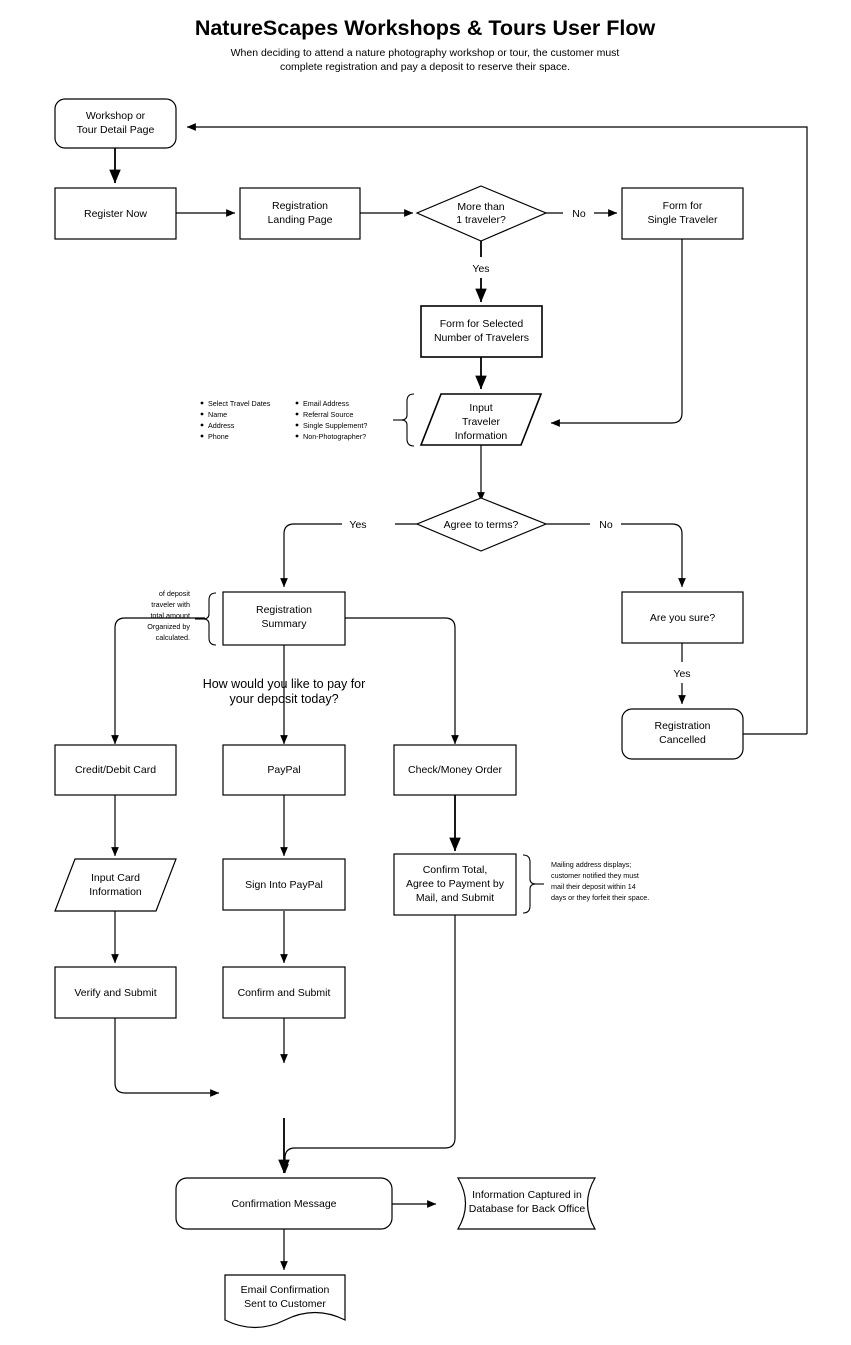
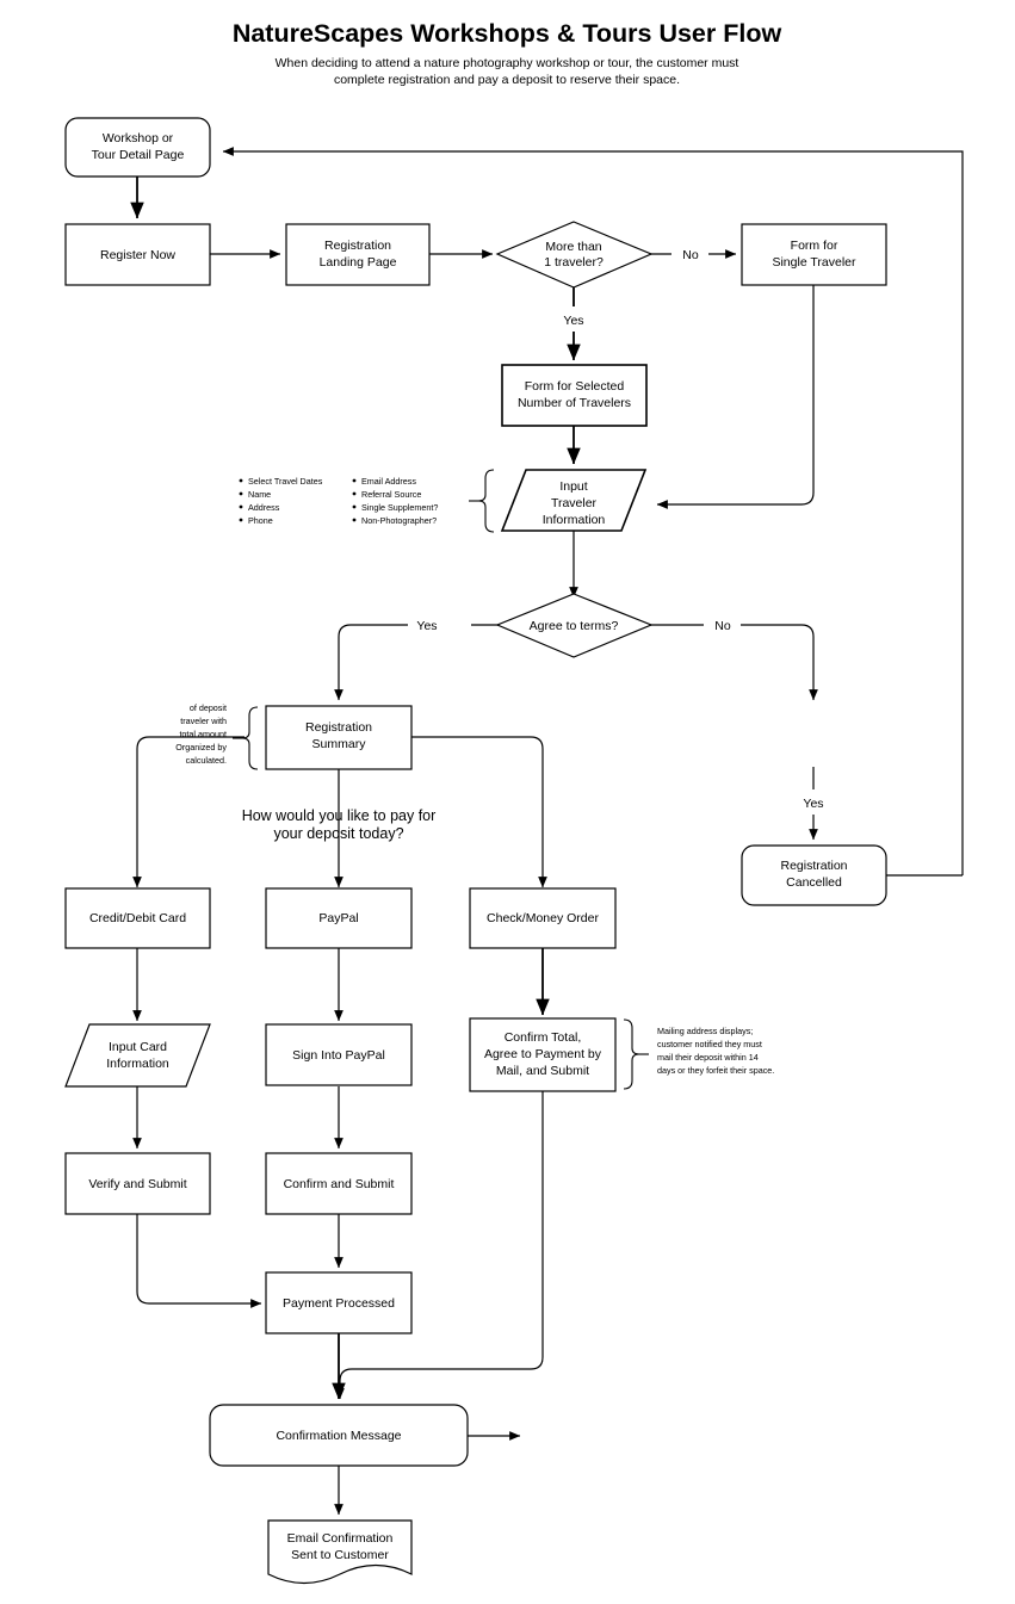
  NatureScapes Workshops & Tours User Flow
  When deciding to attend a nature photography workshop or tour, the customer must
  complete registration and pay a deposit to reserve their space.
  No
  Yes
  Yes
  No
  Yes
  Workshop or
  Tour Detail Page
  Register Now
  Registration
  Landing Page
  More than
  1 traveler?
  Form for
  Single Traveler
  Form for Selected
  Number of Travelers
  Input
  Traveler
  Information
  Select Travel Dates
  Name
  Address
  Phone
  Email Address
  Referral Source
  Single Supplement?
  Non-Photographer?
  Agree to terms?
- Are you sure?
  Registration
  Cancelled
  Registration
  Summary
  of deposit
  traveler with
  total amount
  Organized by
  calculated.
  How would you like to pay for
  your deposit today?
  Credit/Debit Card
  PayPal
  Check/Money Order
  Input Card
  Information
  Sign Into PayPal
  Confirm Total,
  Agree to Payment by
  Mail, and Submit
  Mailing address displays;
  customer notified they must
  mail their deposit within 14
  days or they forfeit their space.
  Verify and Submit
  Confirm and Submit
+ Payment Processed
  Confirmation Message
- Information Captured in
- Database for Back Office
  Email Confirmation
  Sent to Customer
